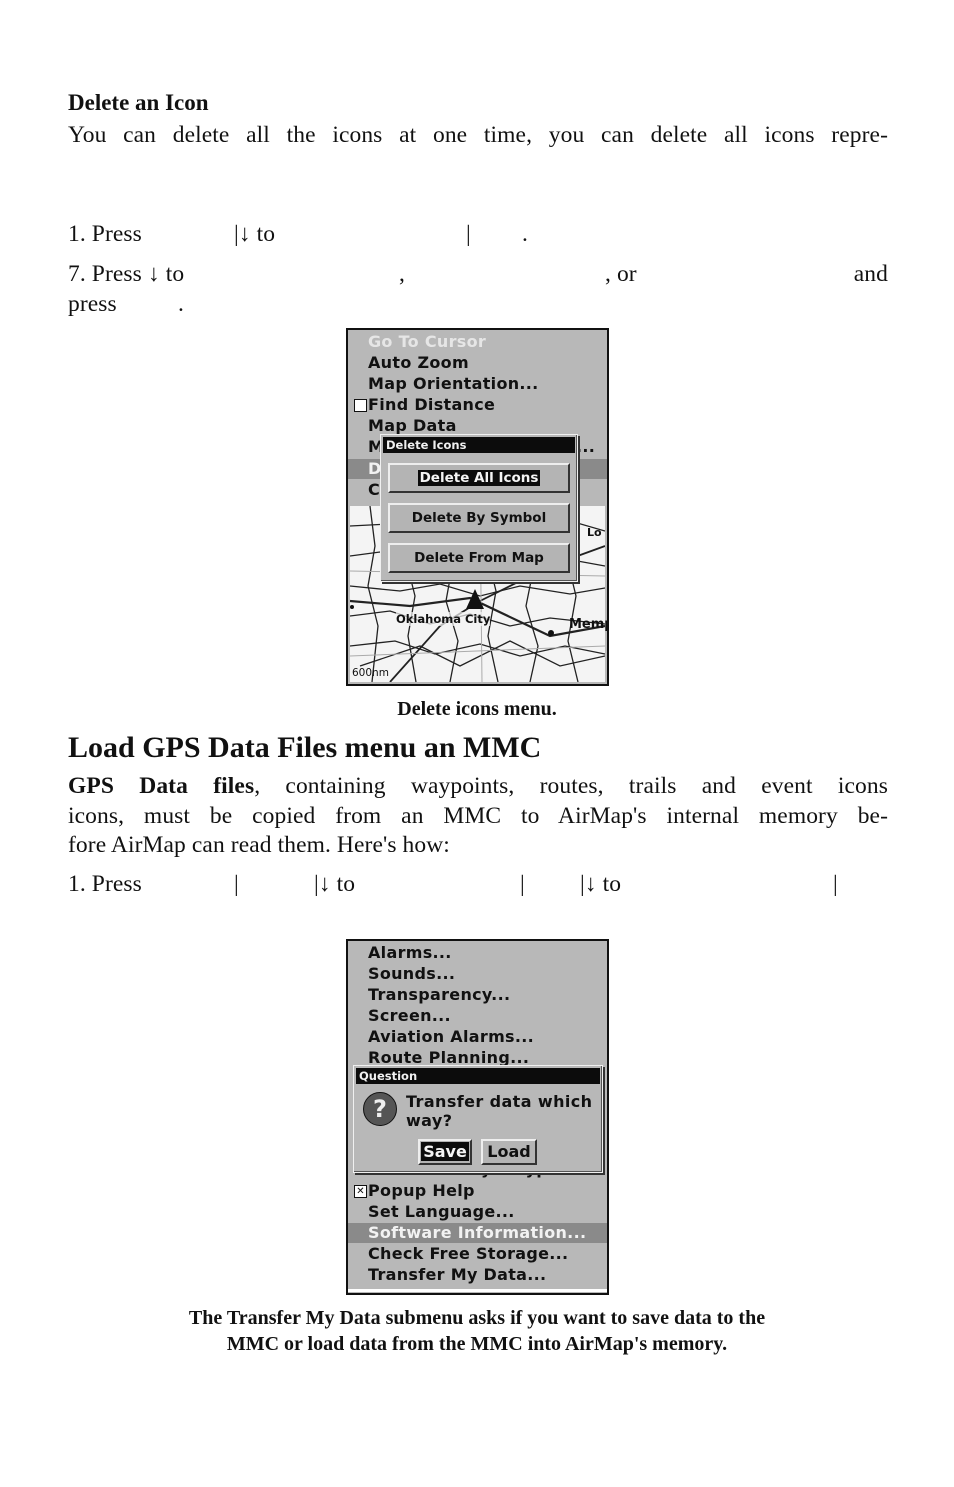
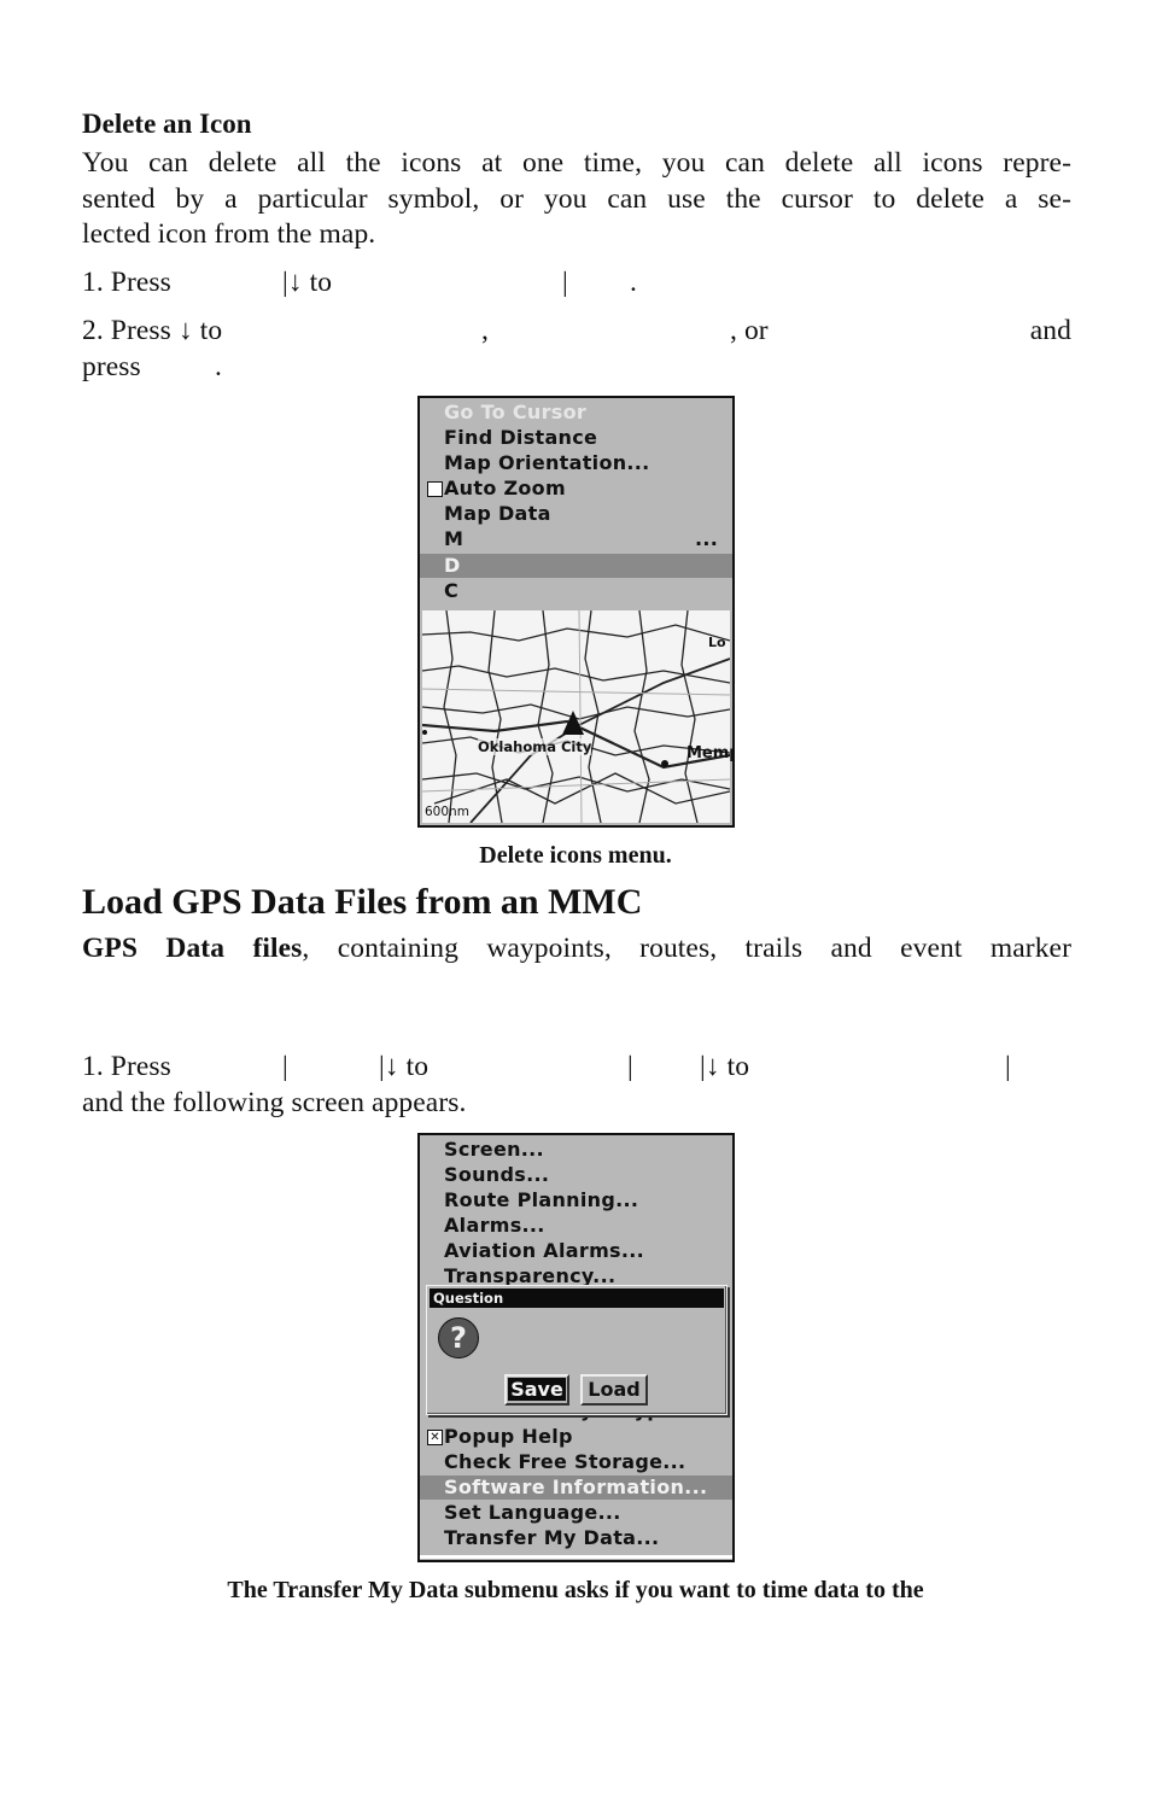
  Delete an Icon
  You can delete all the icons at one time, you can delete all icons repre-
+ sented by a particular symbol, or you can use the cursor to delete a se-
+ lected icon from the map.
  1. Press
  |↓ to
  |
  .
- 7. Press ↓ to
+ 2. Press ↓ to
  ,
  , or
  and
  press
  .
  Go To Cursor
- Auto Zoom
+ Find Distance
  Map Orientation...
- Find Distance
+ Auto Zoom
  Map Data
  M
  ...
  D
  C
  Oklahoma City
  Mem
  Lo
  600nm
- Delete Icons
- Delete All Icons
- Delete By Symbol
- Delete From Map
  Delete icons menu.
- Load GPS Data Files menu an MMC
+ Load GPS Data Files from an MMC
- GPS Data files, containing waypoints, routes, trails and event icons
+ GPS Data files, containing waypoints, routes, trails and event marker
- icons, must be copied from an MMC to AirMap's internal memory be-
- fore AirMap can read them. Here's how:
  1. Press
  |
  |↓ to
  |
  |↓ to
  |
+ and the following screen appears.
- Alarms...
+ Screen...
  Sounds...
- Transparency...
+ Route Planning...
- Screen...
+ Alarms...
  Aviation Alarms...
- Route Planning...
+ Transparency...
  ✕
  Popup Help
- Set Language...
+ Check Free Storage...
  Software Information...
- Check Free Storage...
+ Set Language...
  Transfer My Data...
  Question
  ?
- Transfer data which
- way?
  Save
  Load
- The Transfer My Data submenu asks if you want to save data to the
+ The Transfer My Data submenu asks if you want to time data to the
- MMC or load data from the MMC into AirMap's memory.
